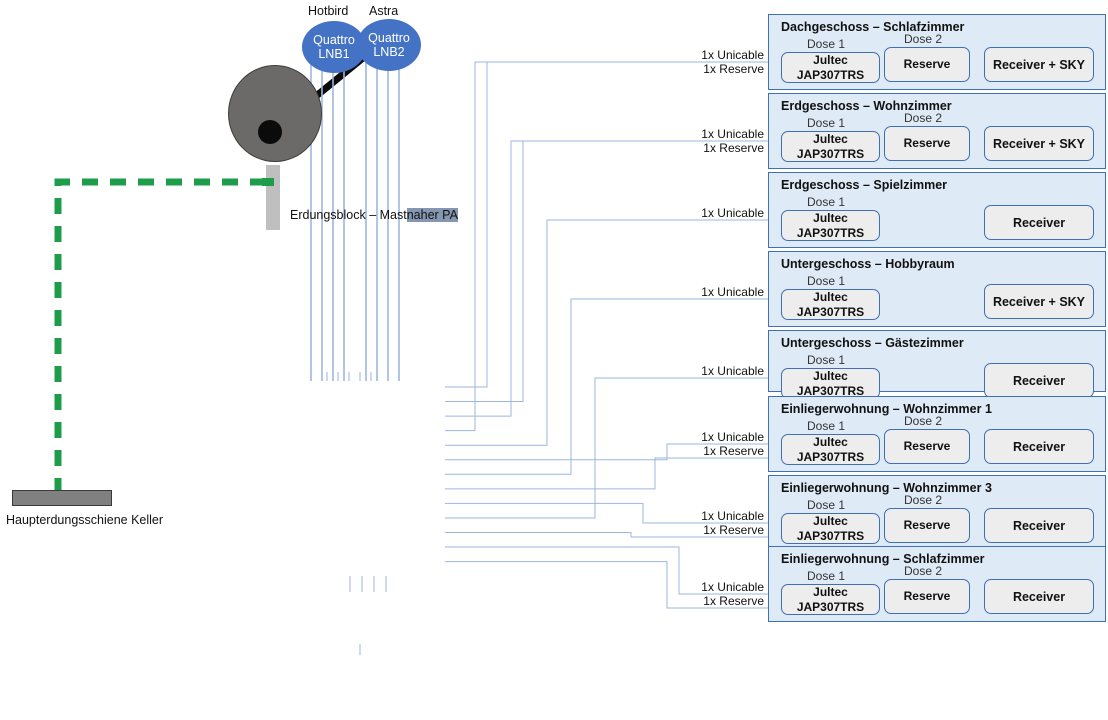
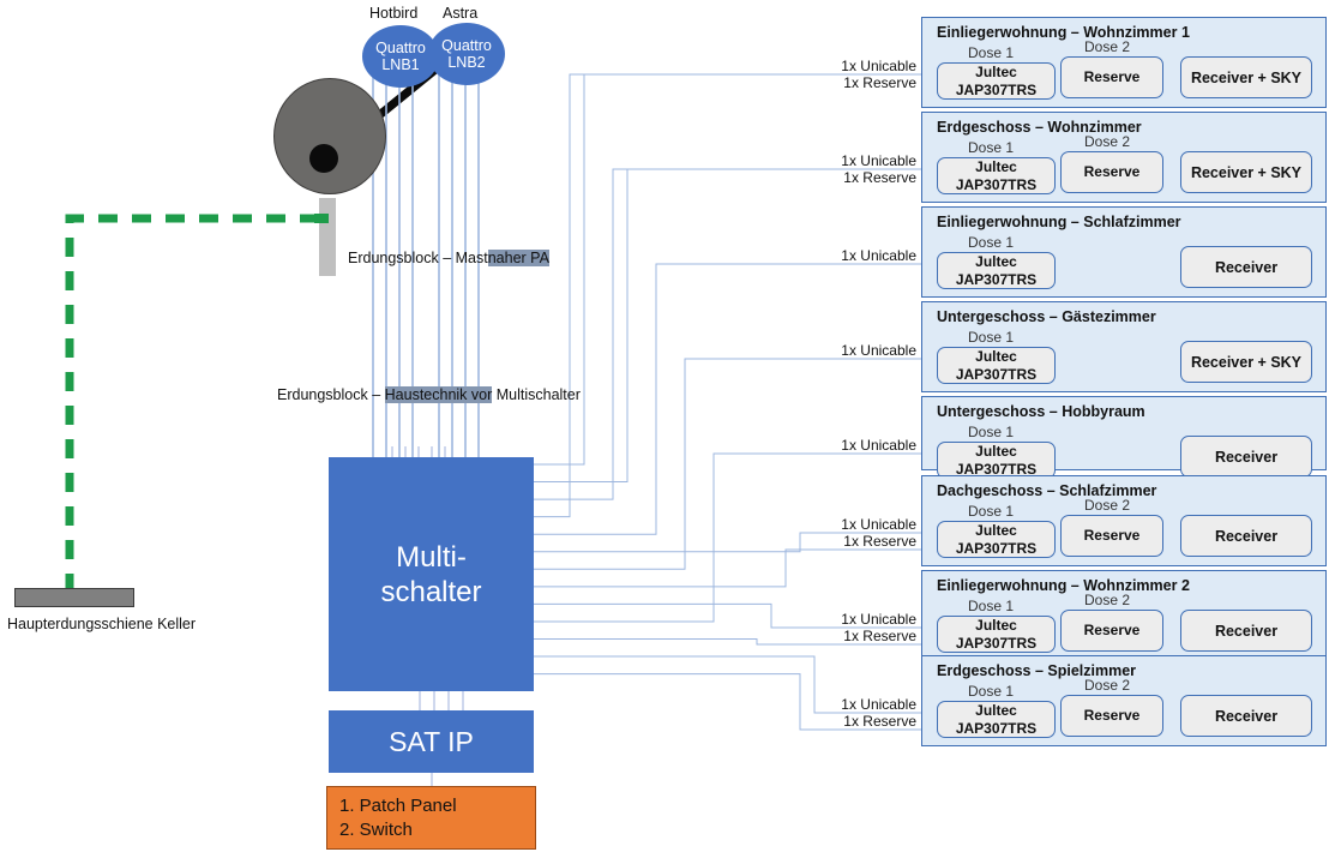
  Hotbird
  Astra
  Quattro
  LNB1
  Quattro
  LNB2
  Haupterdungsschiene Keller
  Erdungsblock – Mastnaher PA
+ Erdungsblock – Haustechnik vor Multischalter
+ Multi-
+ schalter
+ SAT IP
+ 1. Patch Panel
+ 2. Switch
- Dachgeschoss – Schlafzimmer
+ Einliegerwohnung – Wohnzimmer 1
  Dose 1
  Jultec
  JAP307TRS
  Dose 2
  Reserve
  Receiver + SKY
  1x Unicable
  1x Reserve
  Erdgeschoss – Wohnzimmer
  Dose 1
  Jultec
  JAP307TRS
  Dose 2
  Reserve
  Receiver + SKY
  1x Unicable
  1x Reserve
- Erdgeschoss – Spielzimmer
+ Einliegerwohnung – Schlafzimmer
  Dose 1
  Jultec
  JAP307TRS
  Receiver
  1x Unicable
- Untergeschoss – Hobbyraum
+ Untergeschoss – Gästezimmer
  Dose 1
  Jultec
  JAP307TRS
  Receiver + SKY
  1x Unicable
- Untergeschoss – Gästezimmer
+ Untergeschoss – Hobbyraum
  Dose 1
  Jultec
  JAP307TRS
  Receiver
  1x Unicable
- Einliegerwohnung – Wohnzimmer 1
+ Dachgeschoss – Schlafzimmer
  Dose 1
  Jultec
  JAP307TRS
  Dose 2
  Reserve
  Receiver
  1x Unicable
  1x Reserve
- Einliegerwohnung – Wohnzimmer 3
+ Einliegerwohnung – Wohnzimmer 2
  Dose 1
  Jultec
  JAP307TRS
  Dose 2
  Reserve
  Receiver
  1x Unicable
  1x Reserve
- Einliegerwohnung – Schlafzimmer
+ Erdgeschoss – Spielzimmer
  Dose 1
  Jultec
  JAP307TRS
  Dose 2
  Reserve
  Receiver
  1x Unicable
  1x Reserve
